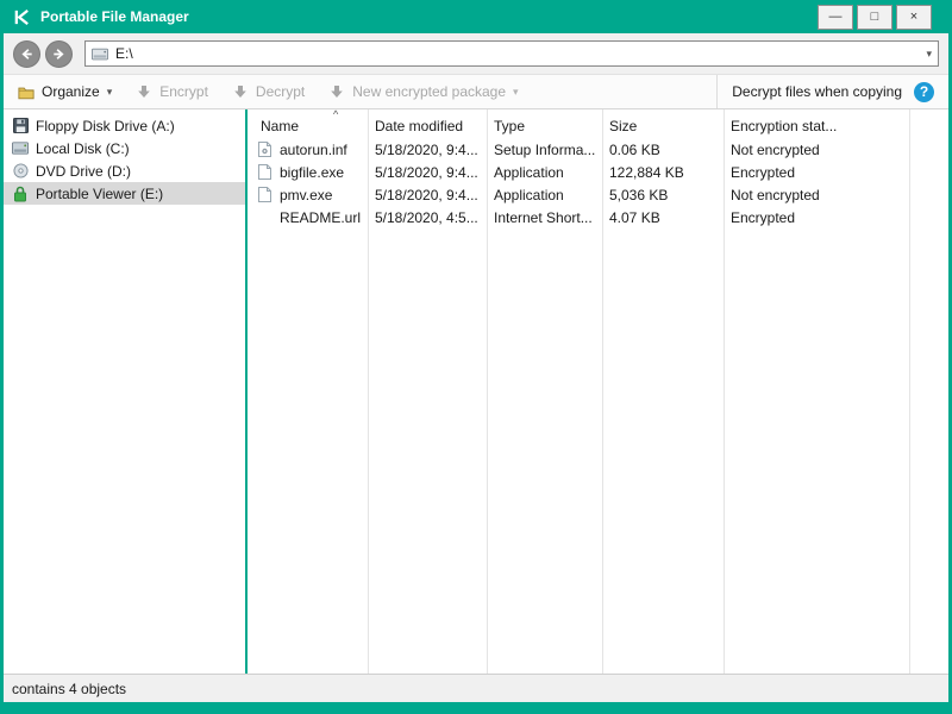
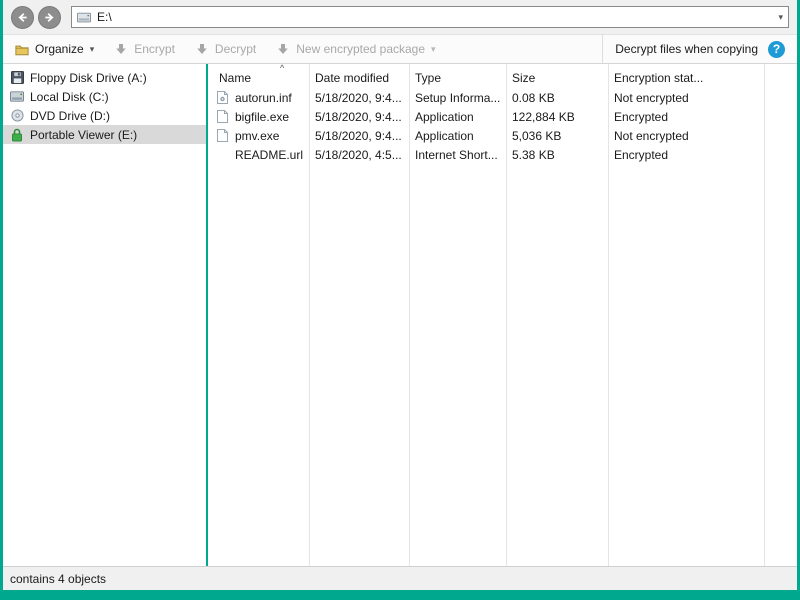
- Portable File Manager
- —
- □
- ×
  E:\
  ▾
  Organize
  ▾
  Encrypt
  Decrypt
  New encrypted package
  ▾
  Decrypt files when copying
  ?
  Floppy Disk Drive (A:)
  Local Disk (C:)
  DVD Drive (D:)
  Portable Viewer (E:)
  ^
  Name
  Date modified
  Type
  Size
  Encryption stat...
  autorun.inf
  5/18/2020, 9:4...
  Setup Informa...
- 0.06 KB
+ 0.08 KB
  Not encrypted
  bigfile.exe
  5/18/2020, 9:4...
  Application
  122,884 KB
  Encrypted
  pmv.exe
  5/18/2020, 9:4...
  Application
  5,036 KB
  Not encrypted
  README.url
  5/18/2020, 4:5...
  Internet Short...
- 4.07 KB
+ 5.38 KB
  Encrypted
  contains 4 objects
